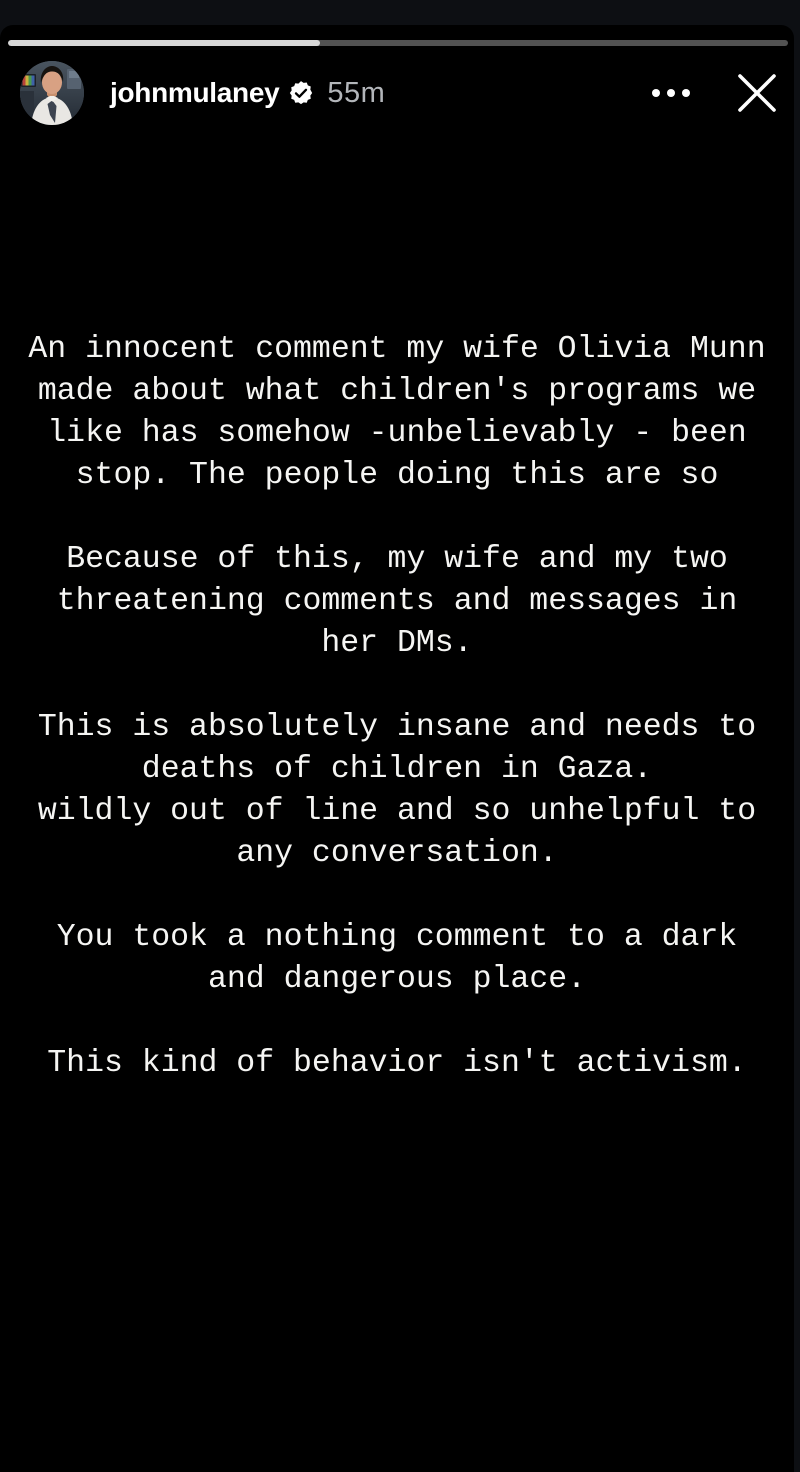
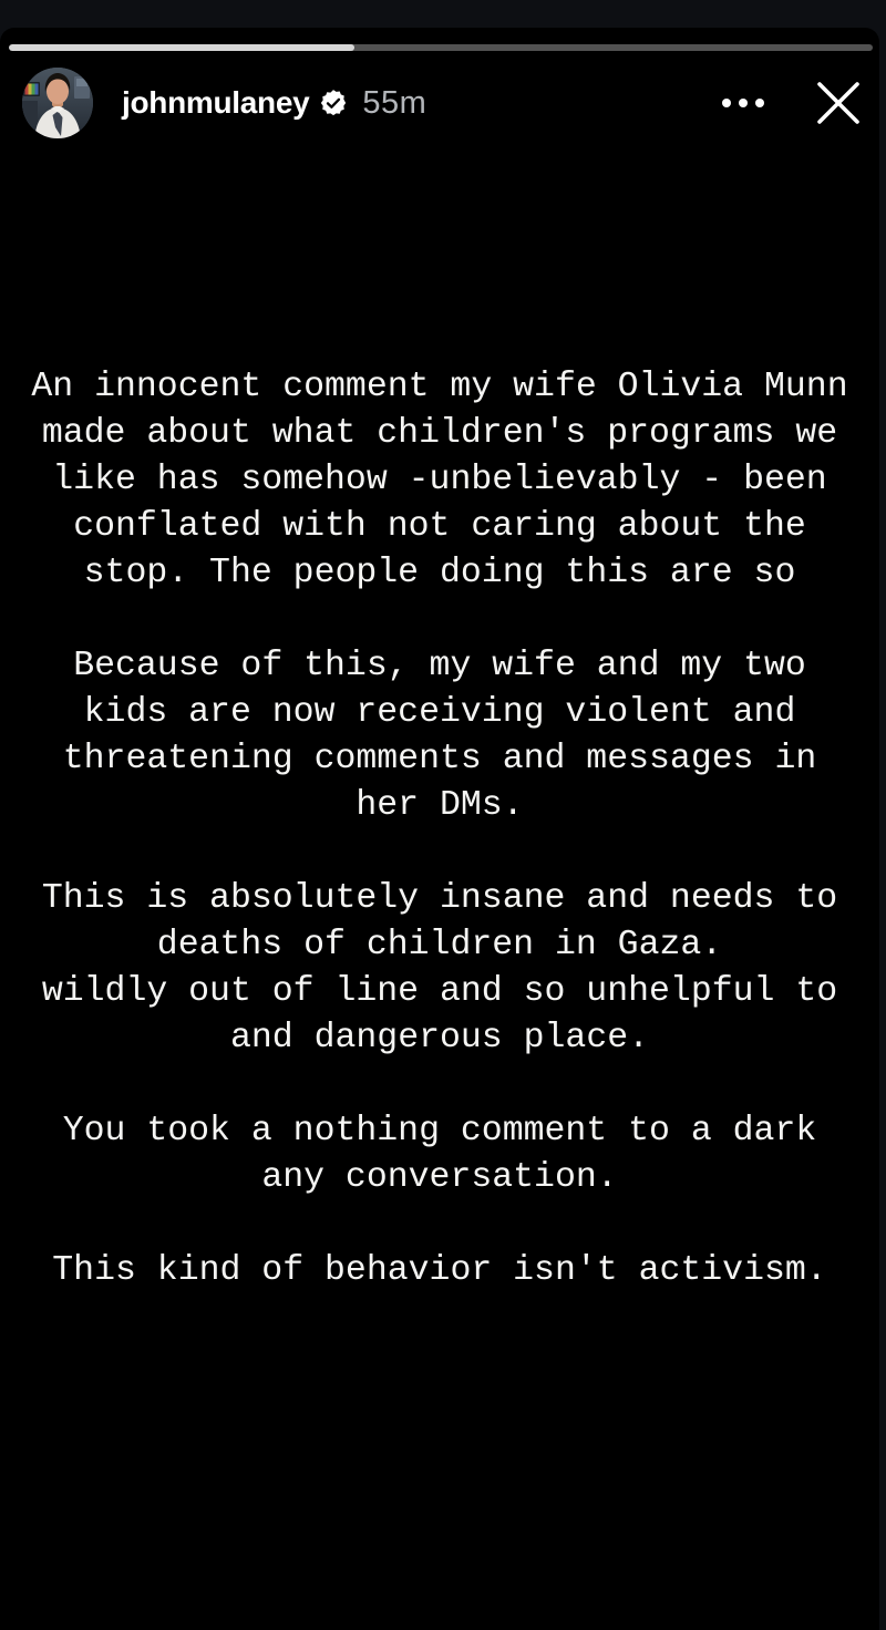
  johnmulaney
  55m
  An innocent comment my wife Olivia Munn
  made about what children's programs we
  like has somehow -unbelievably - been
+ conflated with not caring about the
  stop. The people doing this are so
  Because of this, my wife and my two
+ kids are now receiving violent and
  threatening comments and messages in
  her DMs.
  This is absolutely insane and needs to
  deaths of children in Gaza.
  wildly out of line and so unhelpful to
- any conversation.
+ and dangerous place.
  You took a nothing comment to a dark
- and dangerous place.
+ any conversation.
  This kind of behavior isn't activism.
